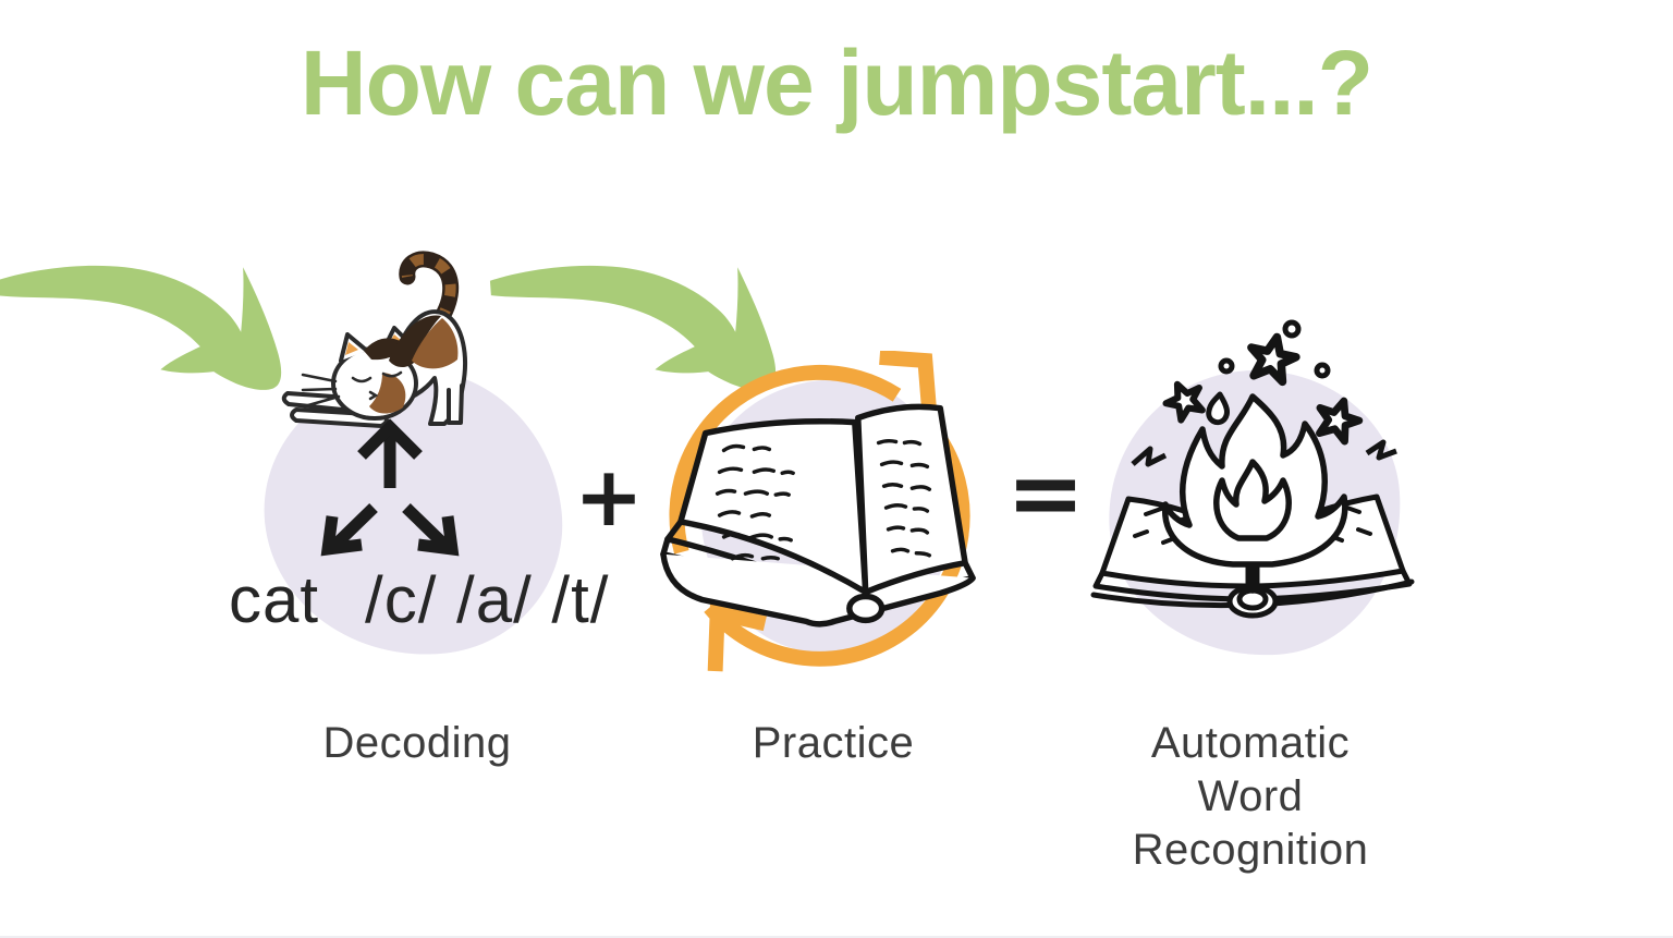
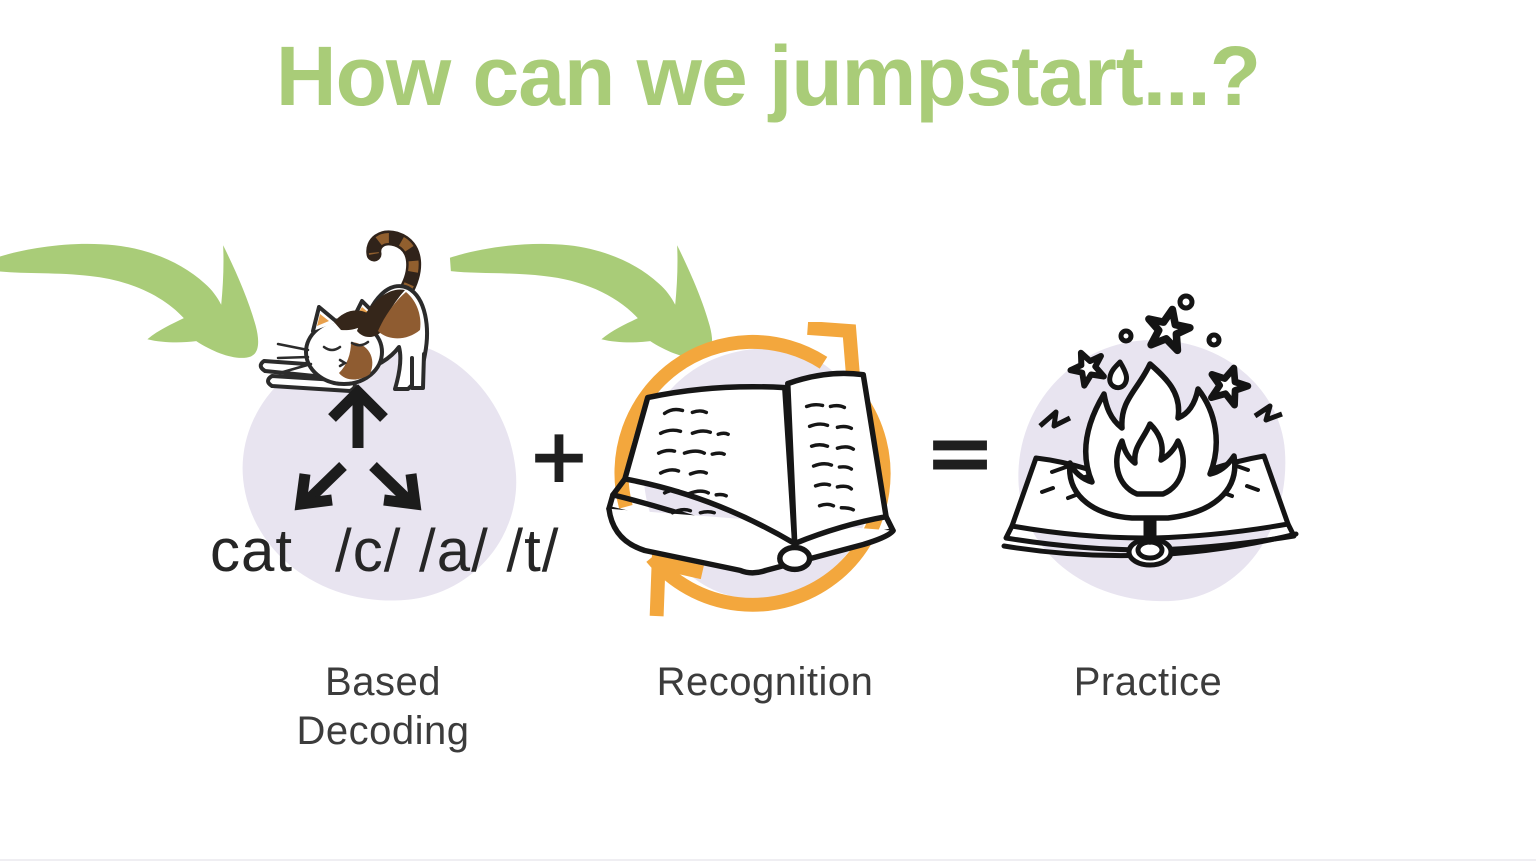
  How can we jumpstart...?
  cat
  /c/ /a/ /t/
  +
  =
+ Based
  Decoding
- Practice
+ Recognition
- Automatic
- Word
- Recognition
+ Practice
